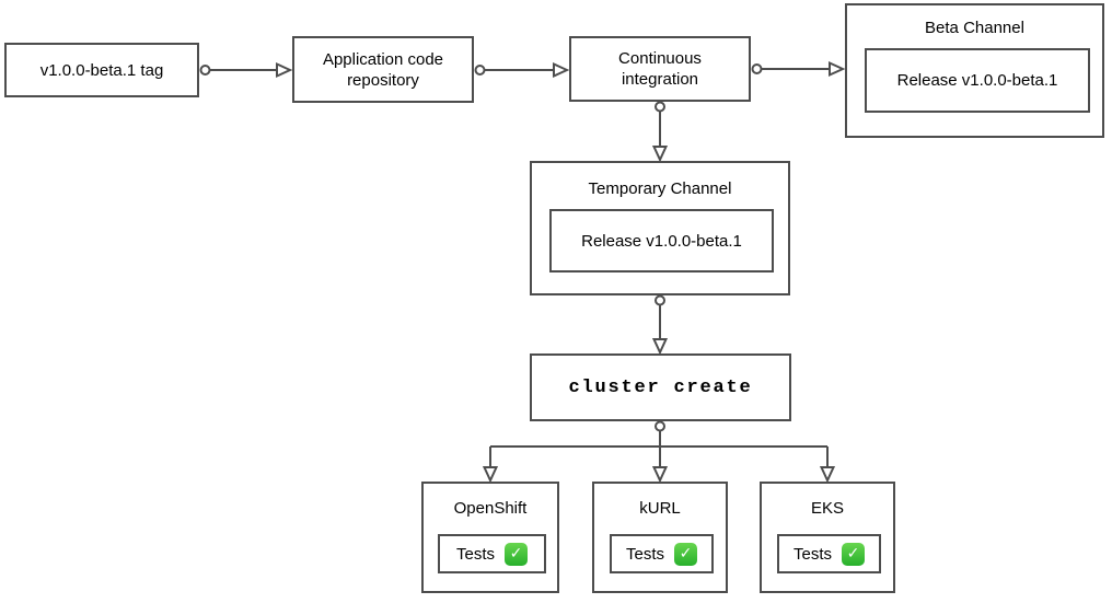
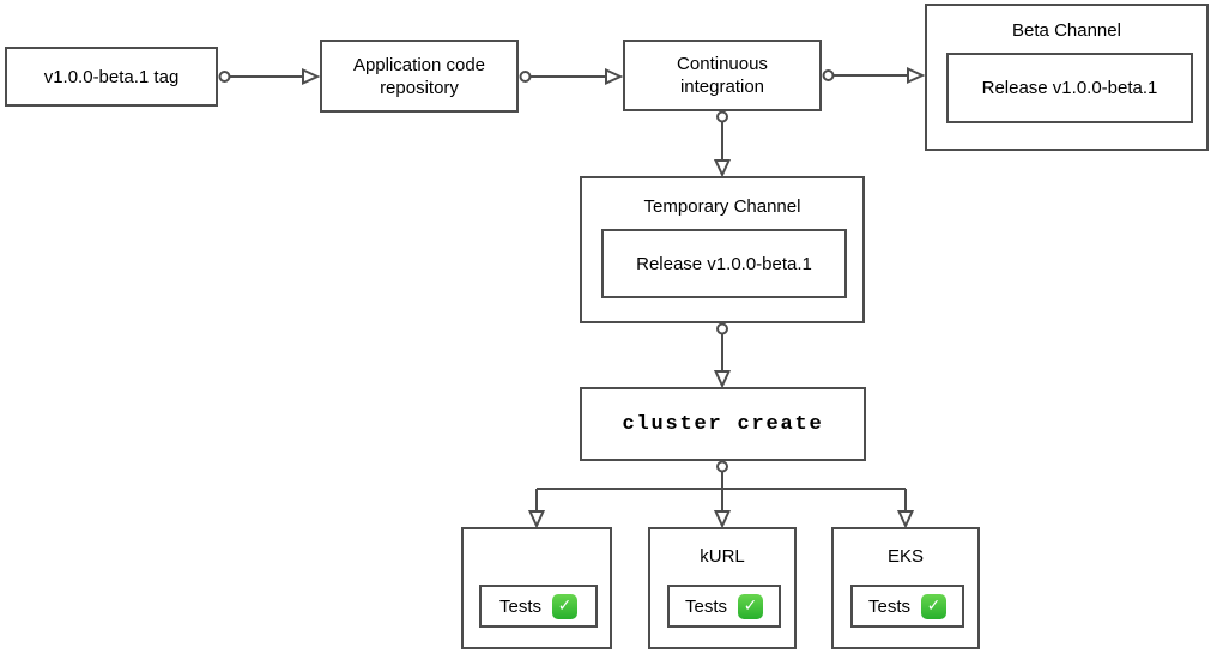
  v1.0.0-beta.1 tag
  Application code
  repository
  Continuous
  integration
  Beta Channel
  Release v1.0.0-beta.1
  Temporary Channel
  Release v1.0.0-beta.1
  cluster create
- OpenShift
  Tests
  ✓
  kURL
  Tests
  ✓
  EKS
  Tests
  ✓
